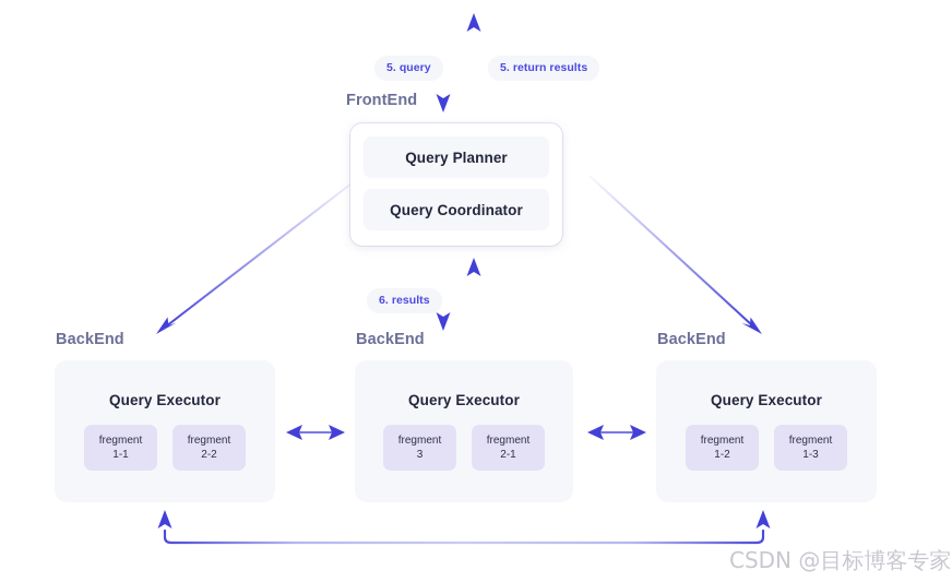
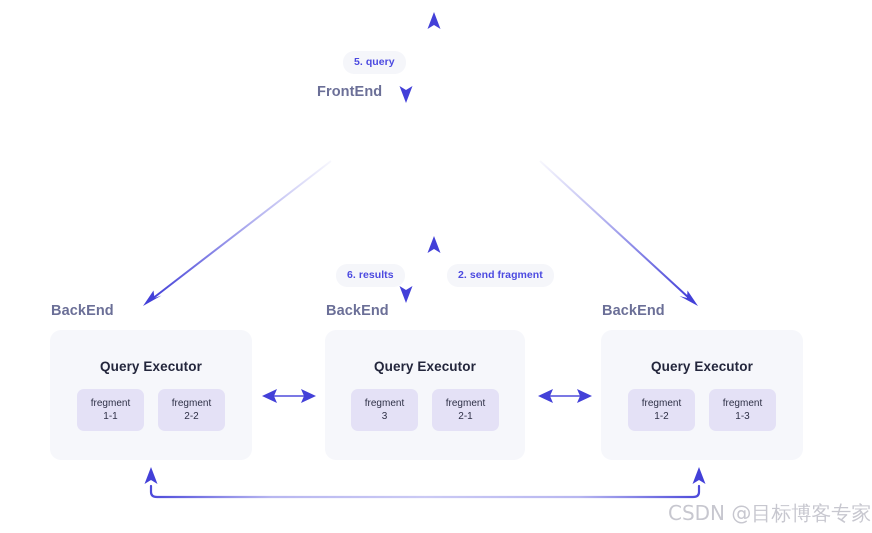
  5. query
- 5. return results
  6. results
+ 2. send fragment
  FrontEnd
  BackEnd
  BackEnd
  BackEnd
- Query Planner
- Query Coordinator
  Query Executor
  fregment
  1-1
  fregment
  2-2
  Query Executor
  fregment
  3
  fregment
  2-1
  Query Executor
  fregment
  1-2
  fregment
  1-3
  CSDN @目标博客专家
